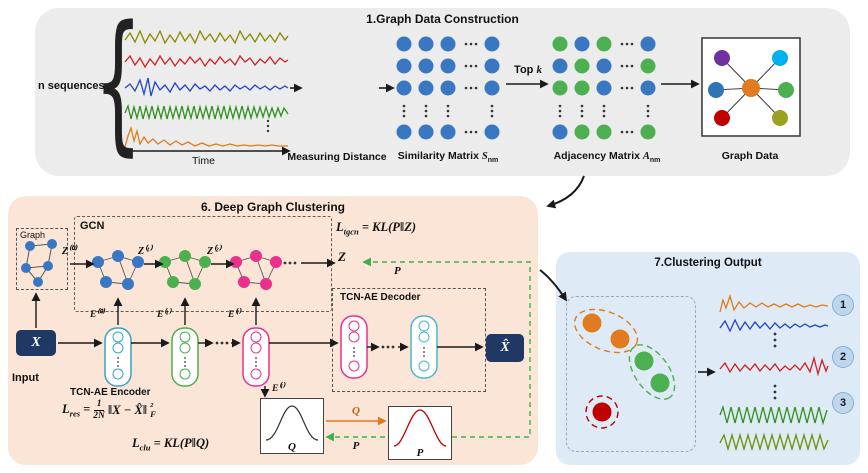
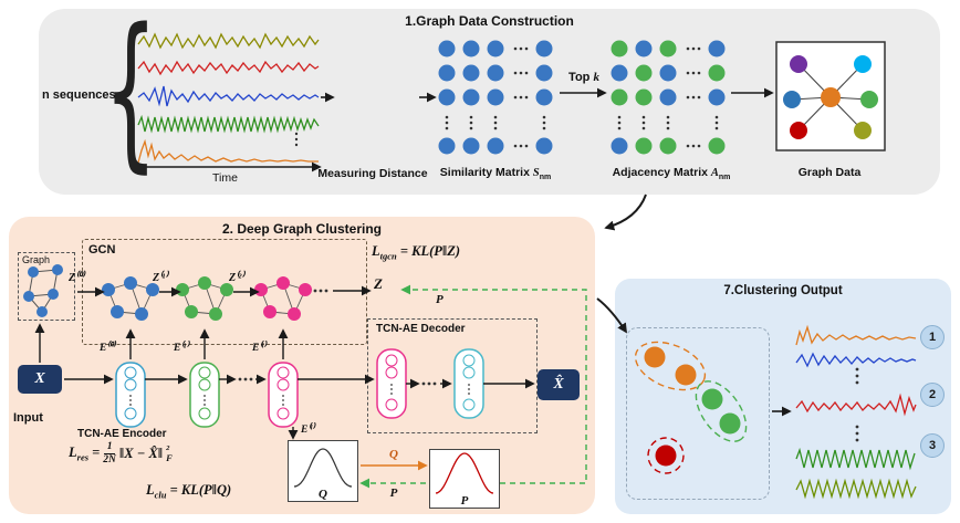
  X
  X̂
  1.Graph Data Construction
  {
  n sequences
  Time
  Measuring Distance
  Similarity Matrix S
  Top k
  Adjacency Matrix A
  Graph Data
- 6. Deep Graph Clustering
+ 2. Deep Graph Clustering
  Graph
  GCN
  Z⁽⁰⁾
  Z⁽¹⁾
  Z⁽²⁾
  Z
  P
  E⁽⁰⁾
  E⁽¹⁾
  E⁽ˡ⁾
  E⁽ˡ⁾
  Input
  TCN-AE Encoder
  TCN-AE Decoder
  Ltgcn = KL(P‖Z)
  Lres =
  1
  2N
  ‖X − X̂‖
  F
  Lclu = KL(P‖Q)
  Q
  P
  Q
  P
  7.Clustering Output
  1
  2
  3
